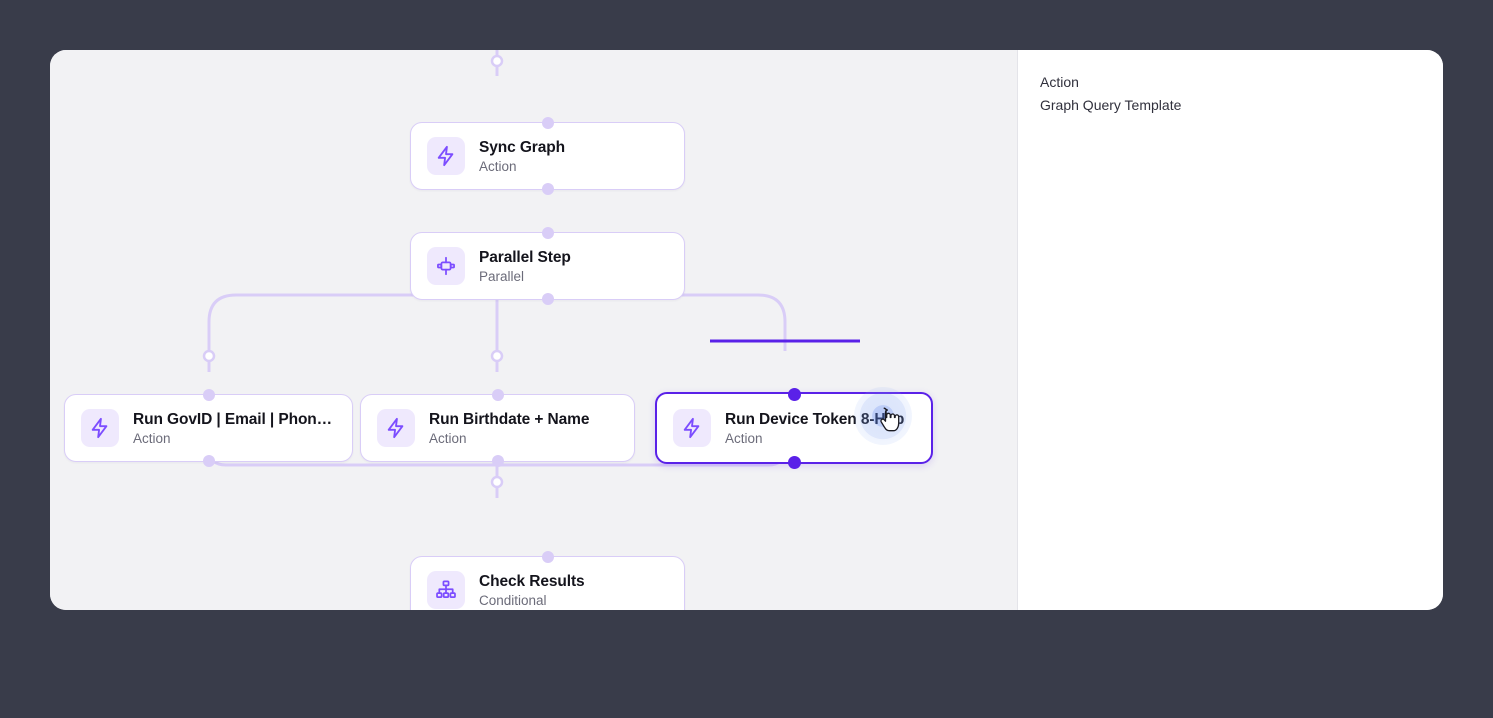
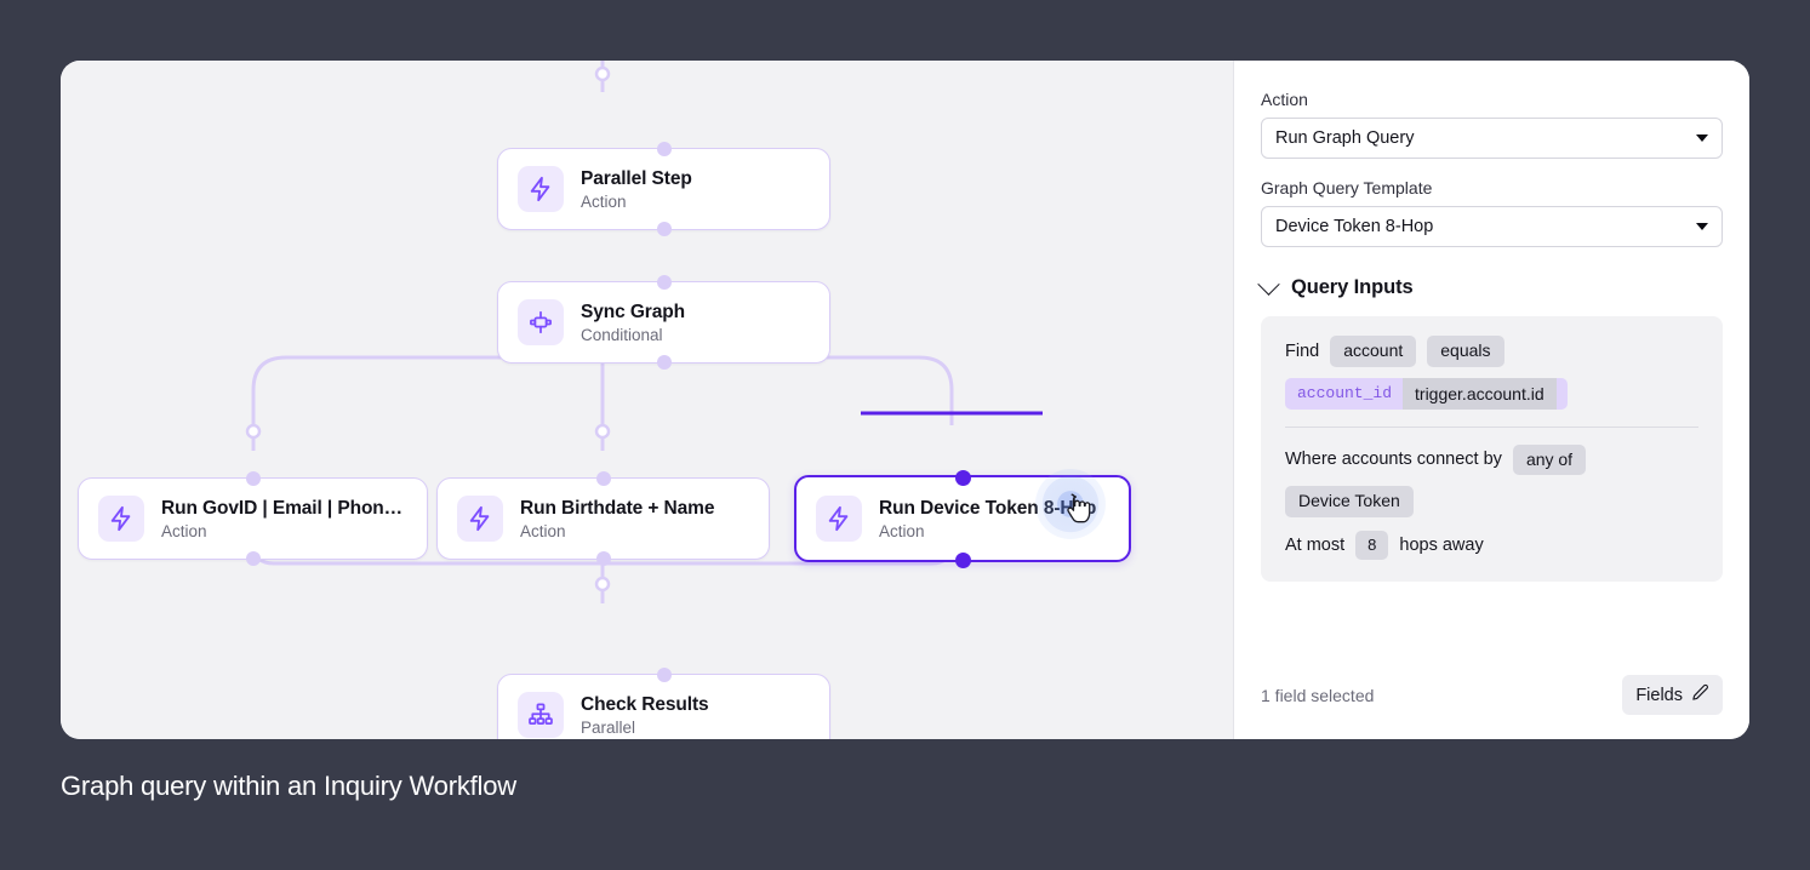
- Sync Graph
+ Parallel Step
  Action
- Parallel Step
+ Sync Graph
- Parallel
+ Conditional
  Run GovID | Email | Phon…
  Action
  Run Birthdate + Name
  Action
  Run Device Token
  Action
  Check Results
- Conditional
+ Parallel
  Action
+ Run Graph Query
  Graph Query Template
+ Device Token 8-Hop
+ Query Inputs
+ Find
+ account
+ equals
+ account_id
+ trigger.account.id
+ Where accounts connect by
+ any of
+ Device Token
+ At most
+ 8
+ hops away
+ 1 field selected
+ Fields
+ Graph query within an Inquiry Workflow
